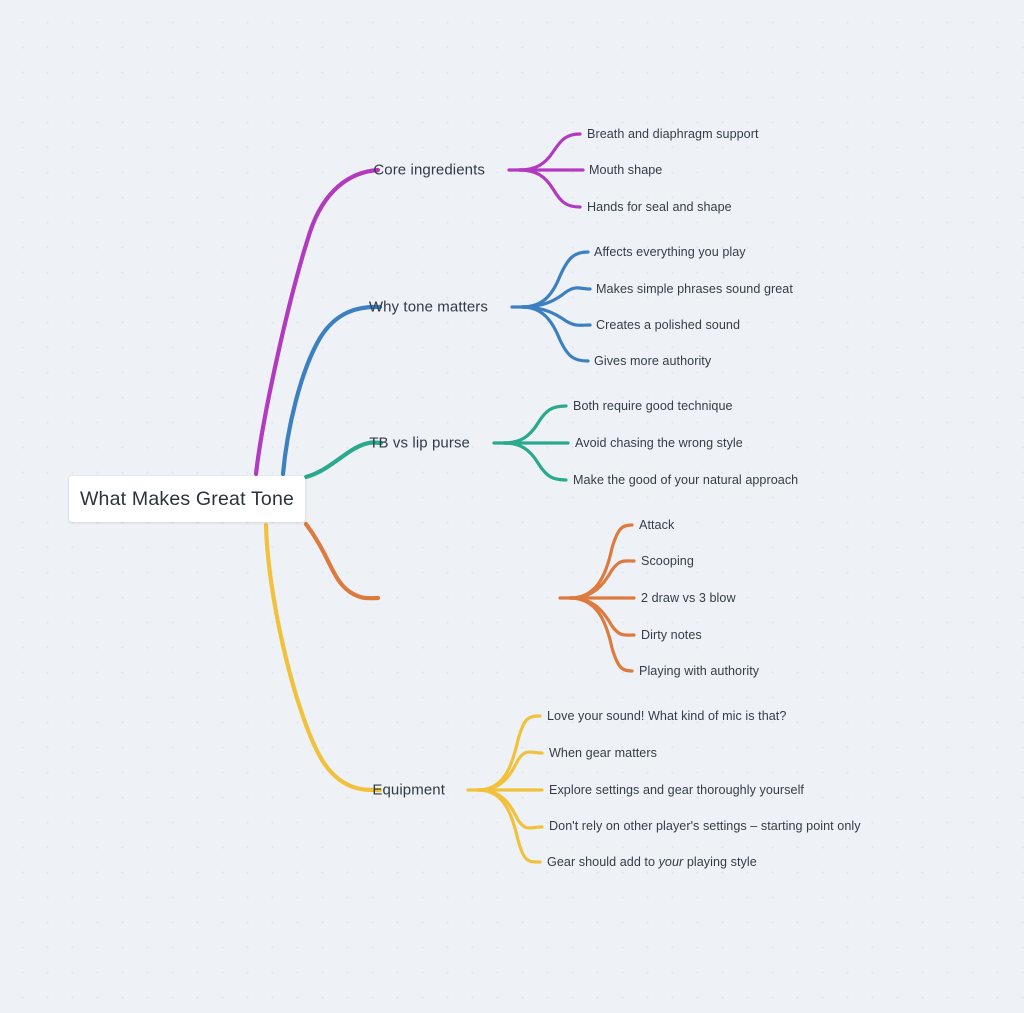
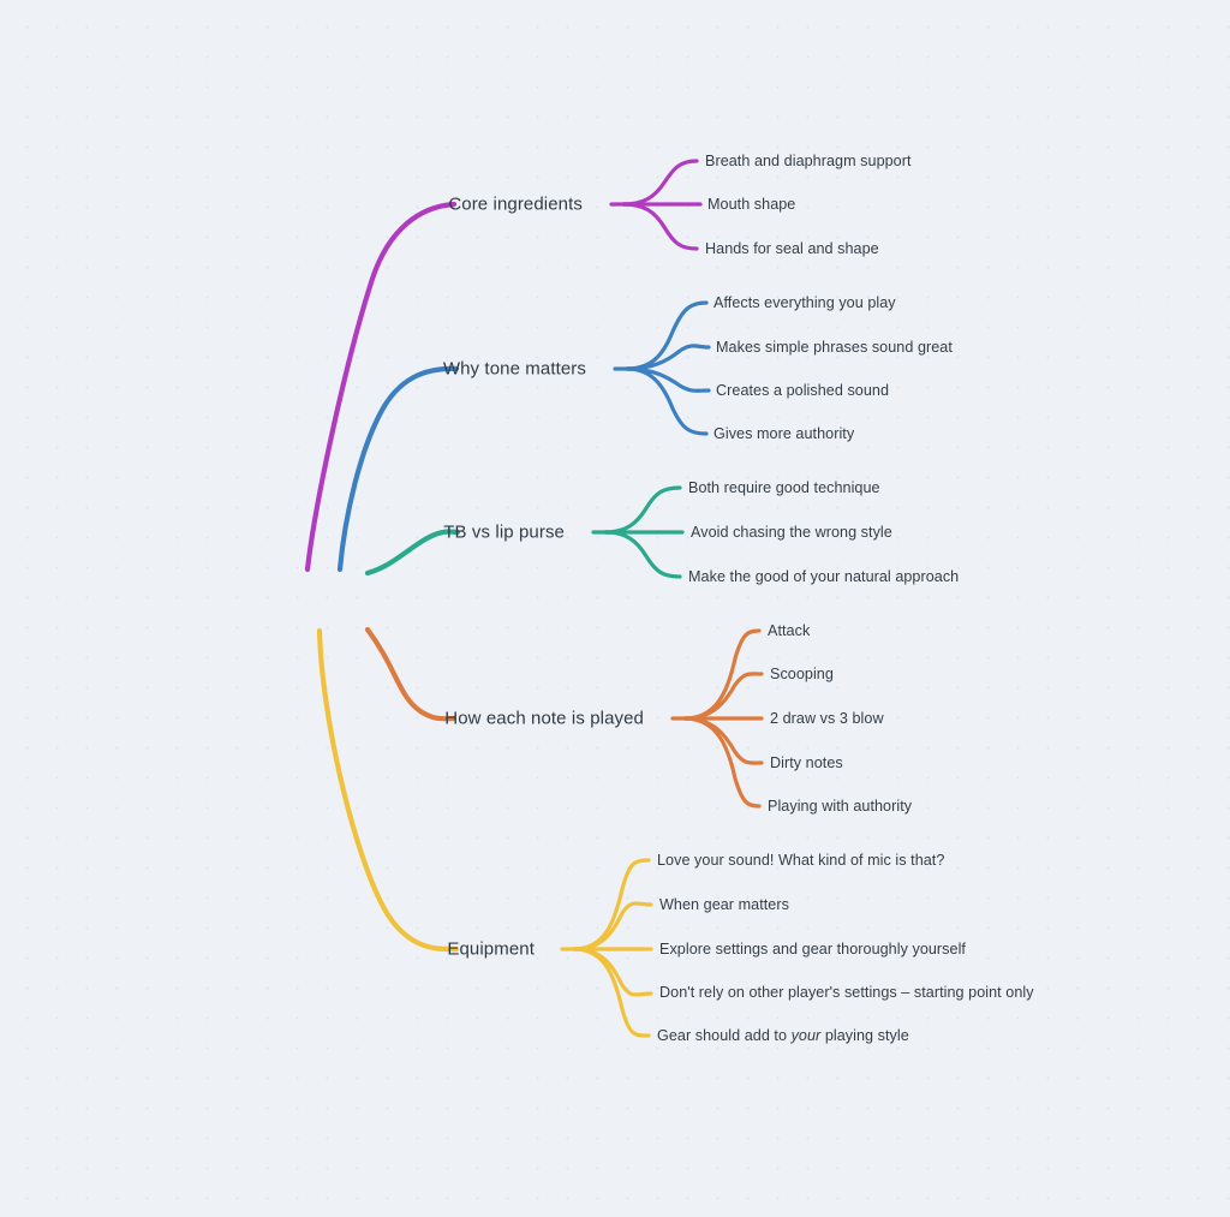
- What Makes Great Tone
  Core ingredients
  Why tone matters
  TB vs lip purse
+ How each note is played
  Equipment
  Breath and diaphragm support
  Mouth shape
  Hands for seal and shape
  Affects everything you play
  Makes simple phrases sound great
  Creates a polished sound
  Gives more authority
  Both require good technique
  Avoid chasing the wrong style
  Make the good of your natural approach
  Attack
  Scooping
  2 draw vs 3 blow
  Dirty notes
  Playing with authority
  Love your sound! What kind of mic is that?
  When gear matters
  Explore settings and gear thoroughly yourself
  Don't rely on other player's settings – starting point only
  Gear should add to your playing style
